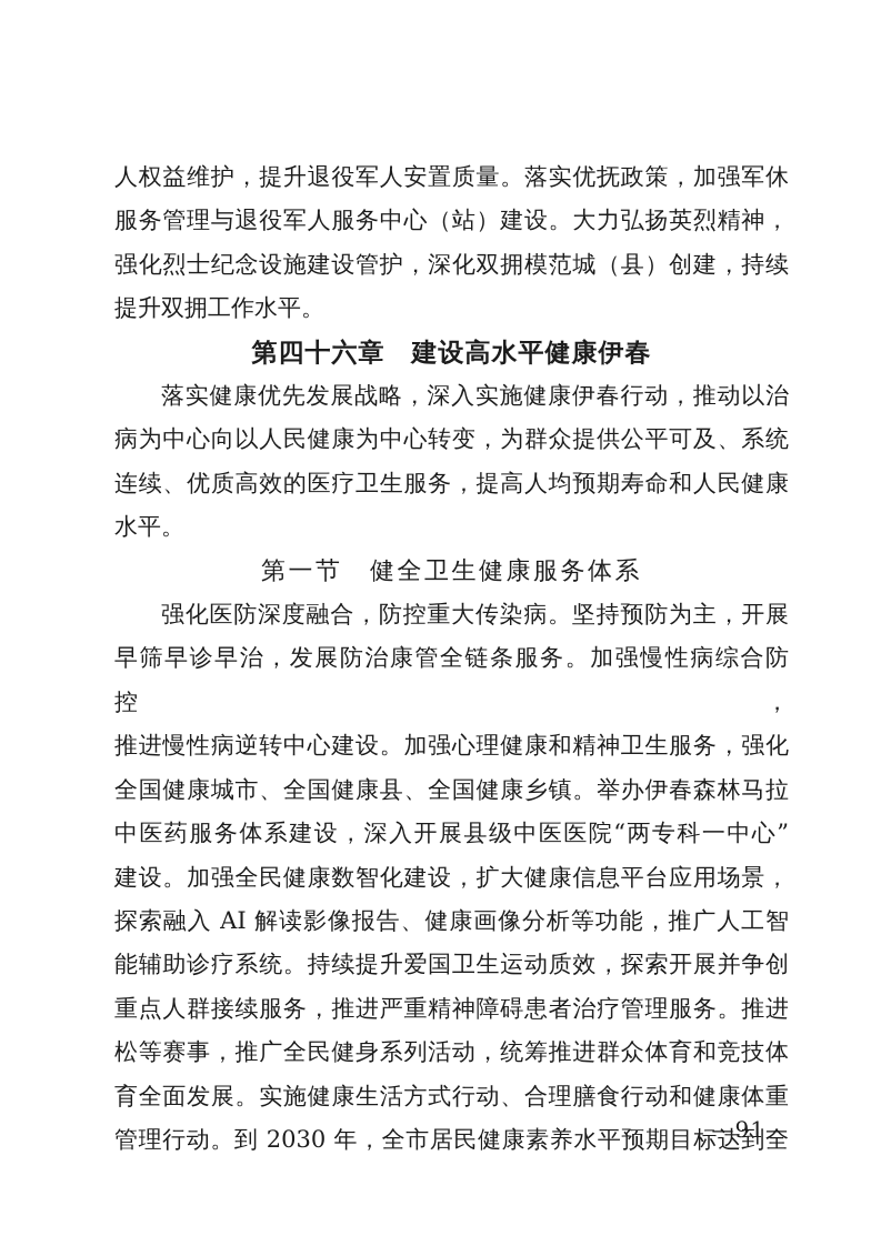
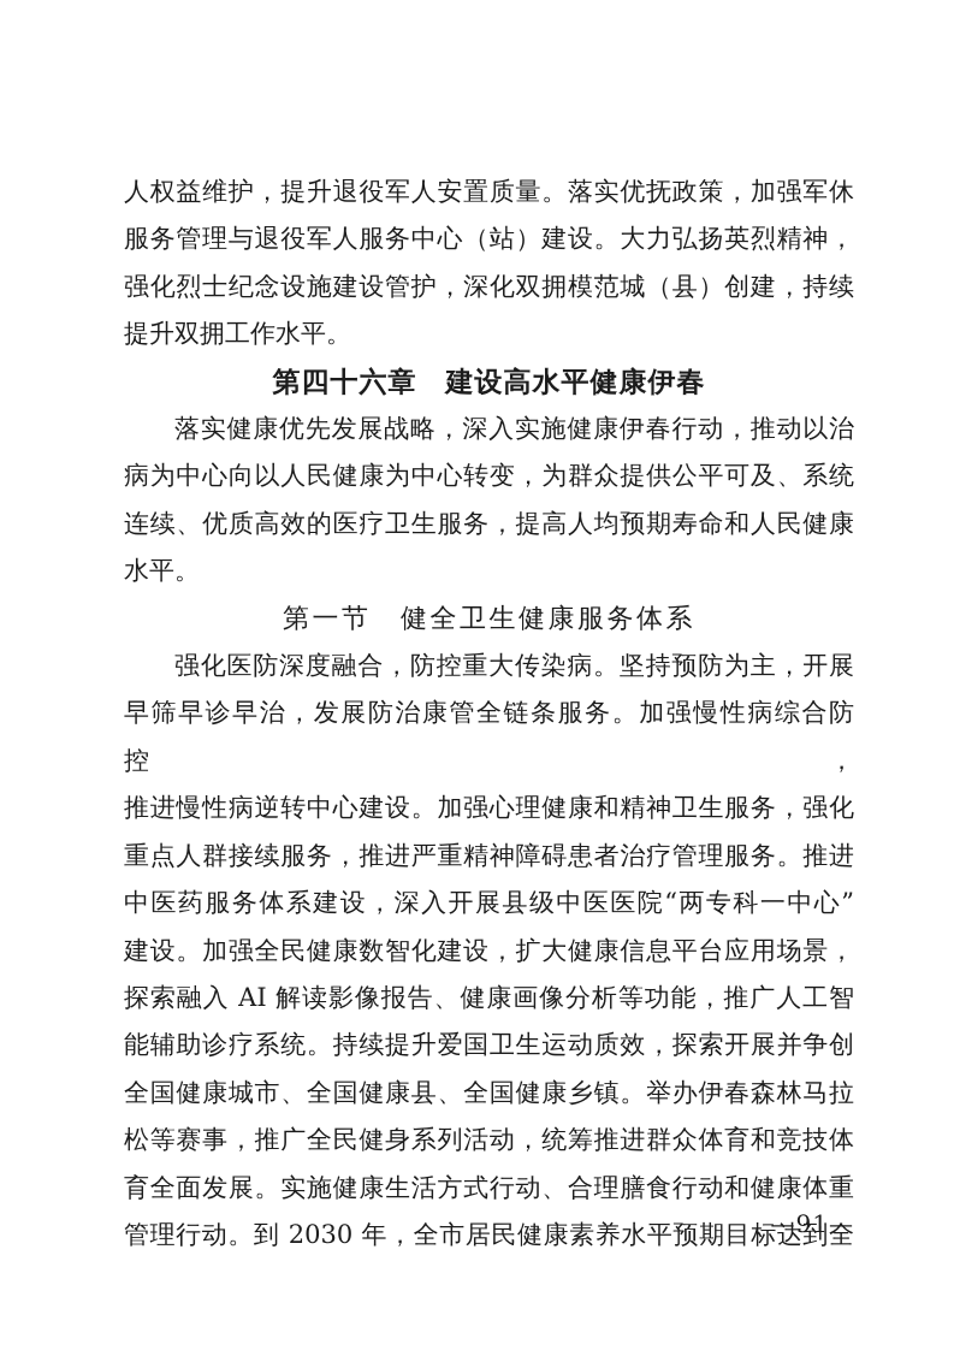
  人权益维护，提升退役军人安置质量。落实优抚政策，加强军休
  服务管理与退役军人服务中心（站）建设。大力弘扬英烈精神，
  强化烈士纪念设施建设管护，深化双拥模范城（县）创建，持续
  提升双拥工作水平。
  第四十六章 建设高水平健康伊春
  落实健康优先发展战略，深入实施健康伊春行动，推动以治
  病为中心向以人民健康为中心转变，为群众提供公平可及、系统
  连续、优质高效的医疗卫生服务，提高人均预期寿命和人民健康
  水平。
  第一节 健全卫生健康服务体系
  强化医防深度融合，防控重大传染病。坚持预防为主，开展
  早筛早诊早治，发展防治康管全链条服务。加强慢性病综合防控，
  推进慢性病逆转中心建设。加强心理健康和精神卫生服务，强化
- 全国健康城市、全国健康县、全国健康乡镇。举办伊春森林马拉
+ 重点人群接续服务，推进严重精神障碍患者治疗管理服务。推进
  中医药服务体系建设，深入开展县级中医医院“两专科一中心”
  建设。加强全民健康数智化建设，扩大健康信息平台应用场景，
  探索融入 AI 解读影像报告、健康画像分析等功能，推广人工智
  能辅助诊疗系统。持续提升爱国卫生运动质效，探索开展并争创
- 重点人群接续服务，推进严重精神障碍患者治疗管理服务。推进
+ 全国健康城市、全国健康县、全国健康乡镇。举办伊春森林马拉
  松等赛事，推广全民健身系列活动，统筹推进群众体育和竞技体
  育全面发展。实施健康生活方式行动、合理膳食行动和健康体重
  管理行动。到 2030 年，全市居民健康素养水平预期目标达到全
  —91—
